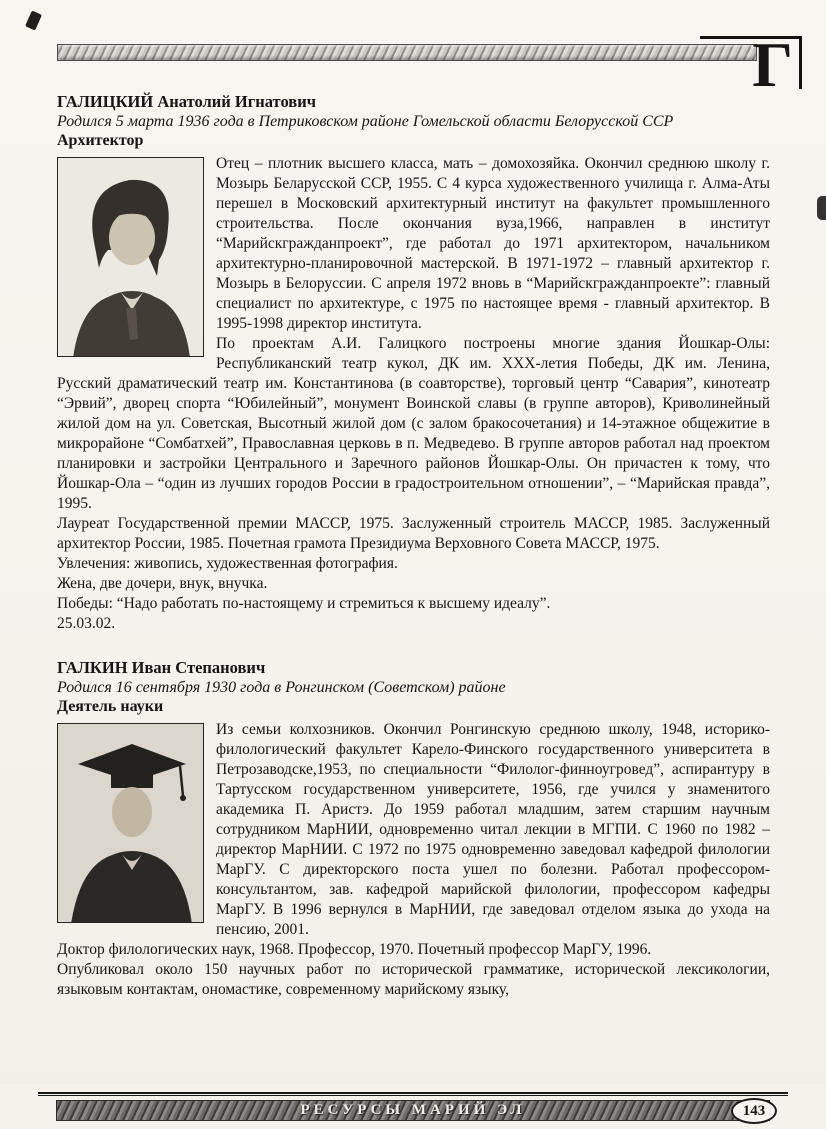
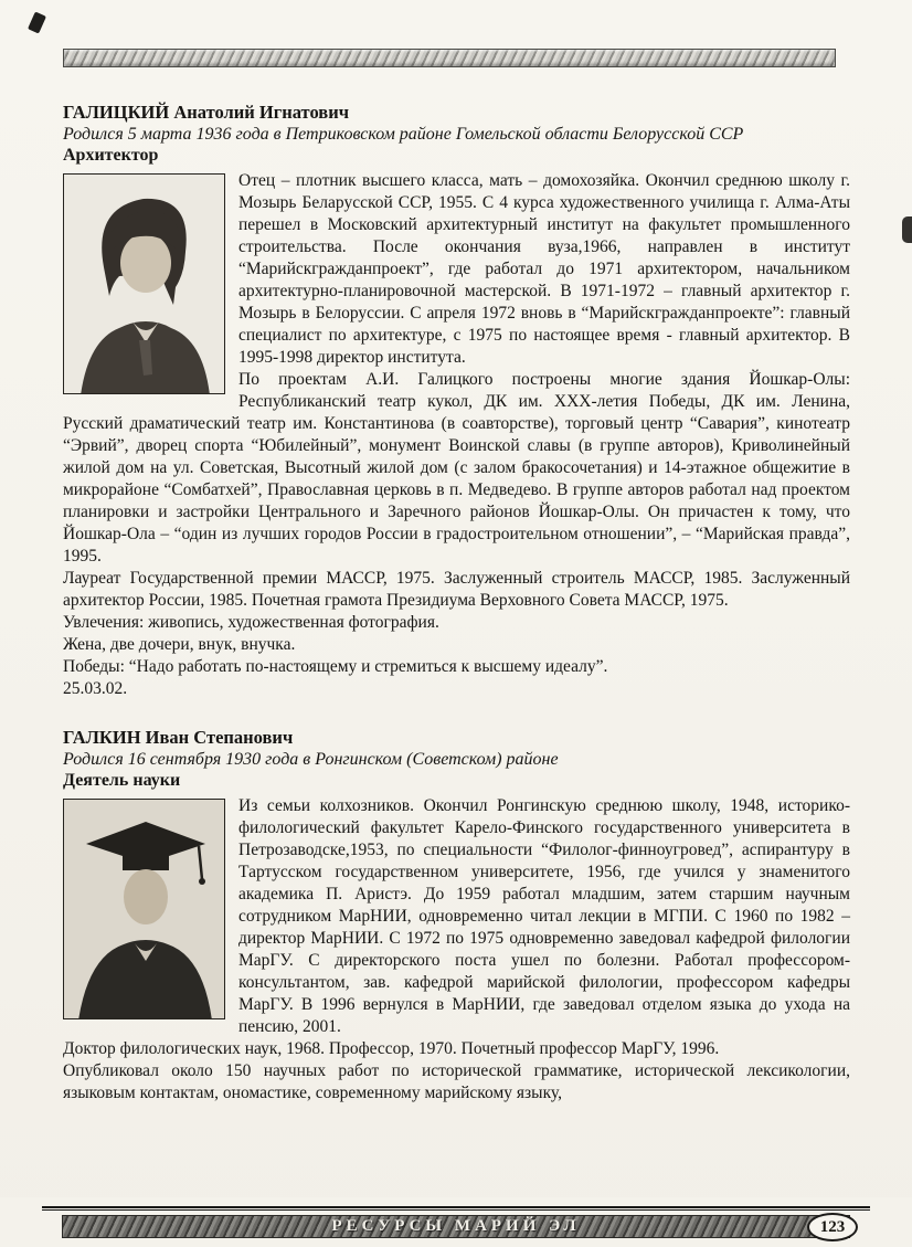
- Г
  ГАЛИЦКИЙ Анатолий Игнатович
  Родился 5 марта 1936 года в Петриковском районе Гомельской области Белорусской ССР
  Архитектор
  Отец – плотник высшего класса, мать – домохозяйка. Окончил среднюю школу г. Мозырь Беларусской ССР, 1955. С 4 курса художественного училища г. Алма-Аты перешел в Московский архитектурный институт на факультет промышленного строительства. После окончания вуза,1966, направлен в институт “Марийскгражданпроект”, где работал до 1971 архитектором, начальником архитектурно-планировочной мастерской. В 1971-1972 – главный архитектор г. Мозырь в Белоруссии. С апреля 1972 вновь в “Марийскгражданпроекте”: главный специалист по архитектуре, с 1975 по настоящее время - главный архитектор. В 1995-1998 директор института.
  По проектам А.И. Галицкого построены многие здания Йошкар-Олы: Республиканский театр кукол, ДК им. XXX-летия Победы, ДК им. Ленина, Русский драматический театр им. Константинова (в соавторстве), торговый центр “Савария”, кинотеатр “Эрвий”, дворец спорта “Юбилейный”, монумент Воинской славы (в группе авторов), Криволинейный жилой дом на ул. Советская, Высотный жилой дом (с залом бракосочетания) и 14-этажное общежитие в микрорайоне “Сомбатхей”, Православная церковь в п. Медведево. В группе авторов работал над проектом планировки и застройки Центрального и Заречного районов Йошкар-Олы. Он причастен к тому, что Йошкар-Ола – “один из лучших городов России в градостроительном отношении”, – “Марийская правда”, 1995.
  Лауреат Государственной премии МАССР, 1975. Заслуженный строитель МАССР, 1985. Заслуженный архитектор России, 1985. Почетная грамота Президиума Верховного Совета МАССР, 1975.
  Увлечения: живопись, художественная фотография.
  Жена, две дочери, внук, внучка.
  Победы: “Надо работать по-настоящему и стремиться к высшему идеалу”.
  25.03.02.
  ГАЛКИН Иван Степанович
  Родился 16 сентября 1930 года в Ронгинском (Советском) районе
  Деятель науки
  Из семьи колхозников. Окончил Ронгинскую среднюю школу, 1948, историко-филологический факультет Карело-Финского государственного университета в Петрозаводске,1953, по специальности “Филолог-финноугровед”, аспирантуру в Тартусском государственном университете, 1956, где учился у знаменитого академика П. Аристэ. До 1959 работал младшим, затем старшим научным сотрудником МарНИИ, одновременно читал лекции в МГПИ. С 1960 по 1982 – директор МарНИИ. С 1972 по 1975 одновременно заведовал кафедрой филологии МарГУ. С директорского поста ушел по болезни. Работал профессором-консультантом, зав. кафедрой марийской филологии, профессором кафедры МарГУ. В 1996 вернулся в МарНИИ, где заведовал отделом языка до ухода на пенсию, 2001.
  Доктор филологических наук, 1968. Профессор, 1970. Почетный профессор МарГУ, 1996.
  Опубликовал около 150 научных работ по исторической грамматике, исторической лексикологии, языковым контактам, ономастике, современному марийскому языку,
  РЕСУРСЫ МАРИЙ ЭЛ
- 143
+ 123
